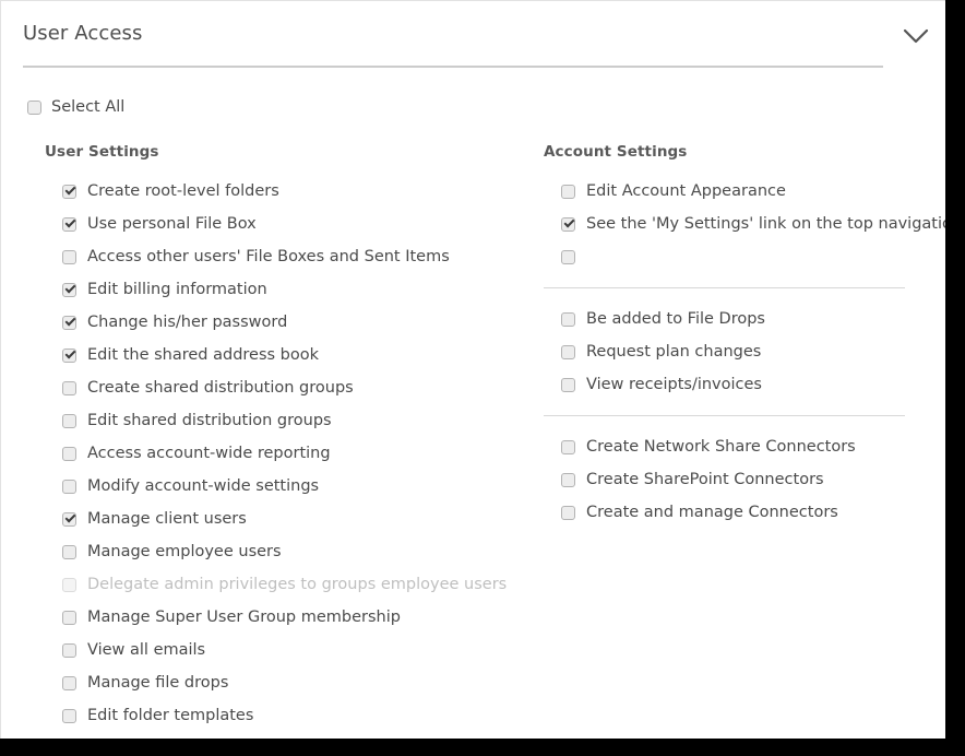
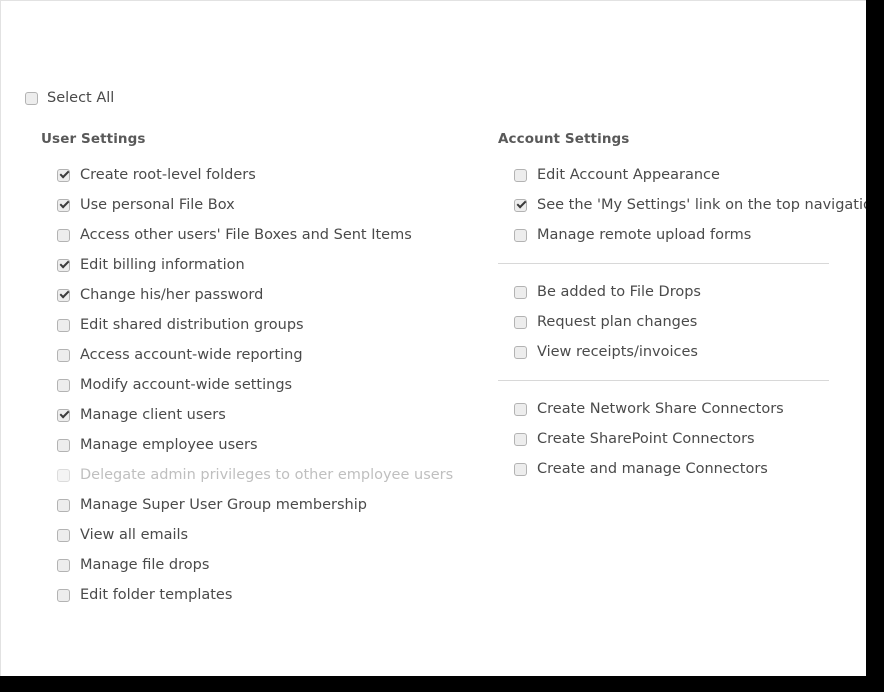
- User Access
  Select All
  User Settings
  Create root-level folders
  Use personal File Box
  Access other users' File Boxes and Sent Items
  Edit billing information
  Change his/her password
- Edit the shared address book
- Create shared distribution groups
  Edit shared distribution groups
  Access account-wide reporting
  Modify account-wide settings
  Manage client users
  Manage employee users
- Delegate admin privileges to groups employee users
+ Delegate admin privileges to other employee users
  Manage Super User Group membership
  View all emails
  Manage file drops
  Edit folder templates
  Account Settings
  Edit Account Appearance
  See the 'My Settings' link on the top navigati
+ Manage remote upload forms
  Be added to File Drops
  Request plan changes
  View receipts/invoices
  Create Network Share Connectors
  Create SharePoint Connectors
  Create and manage Connectors
